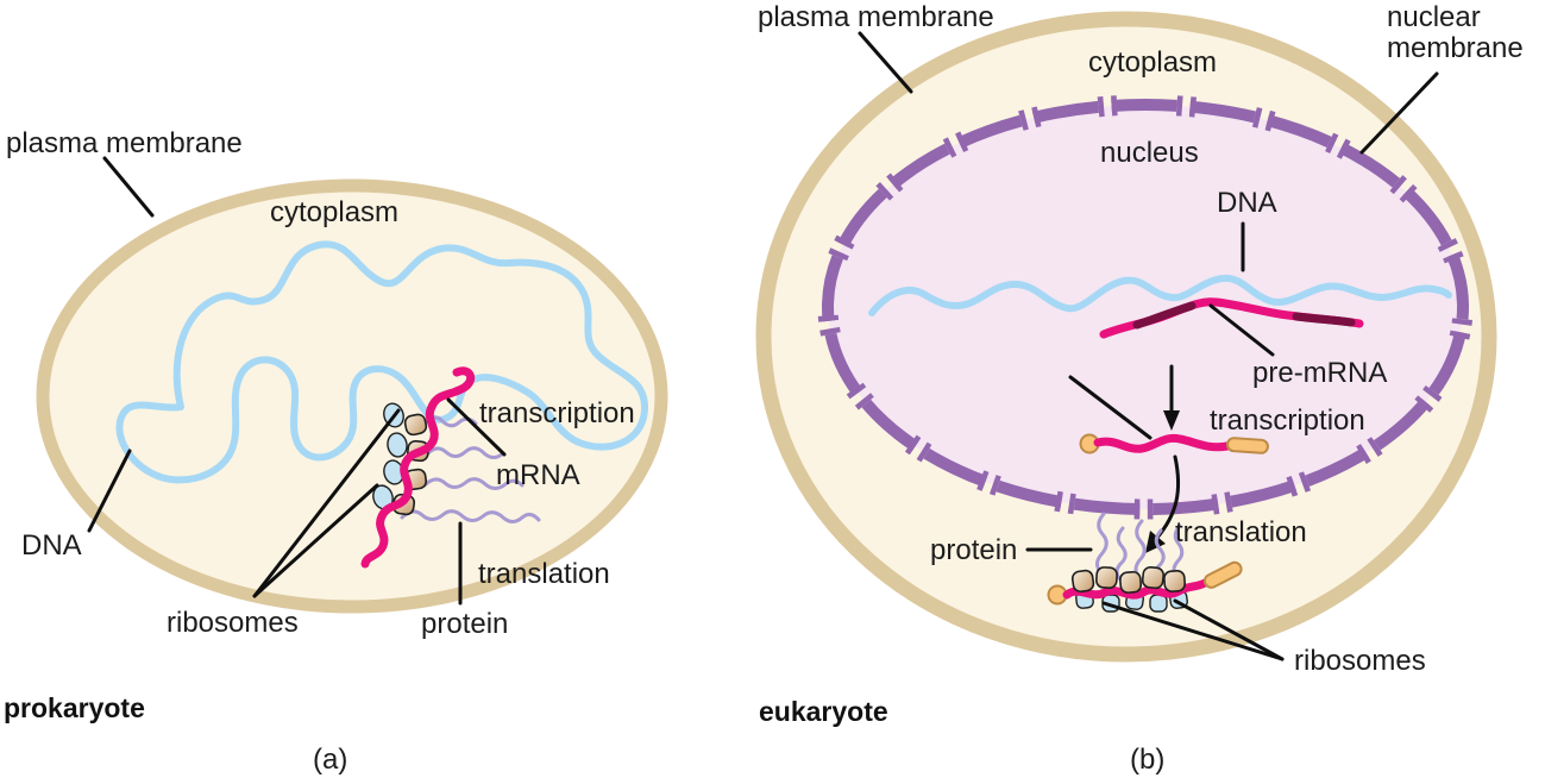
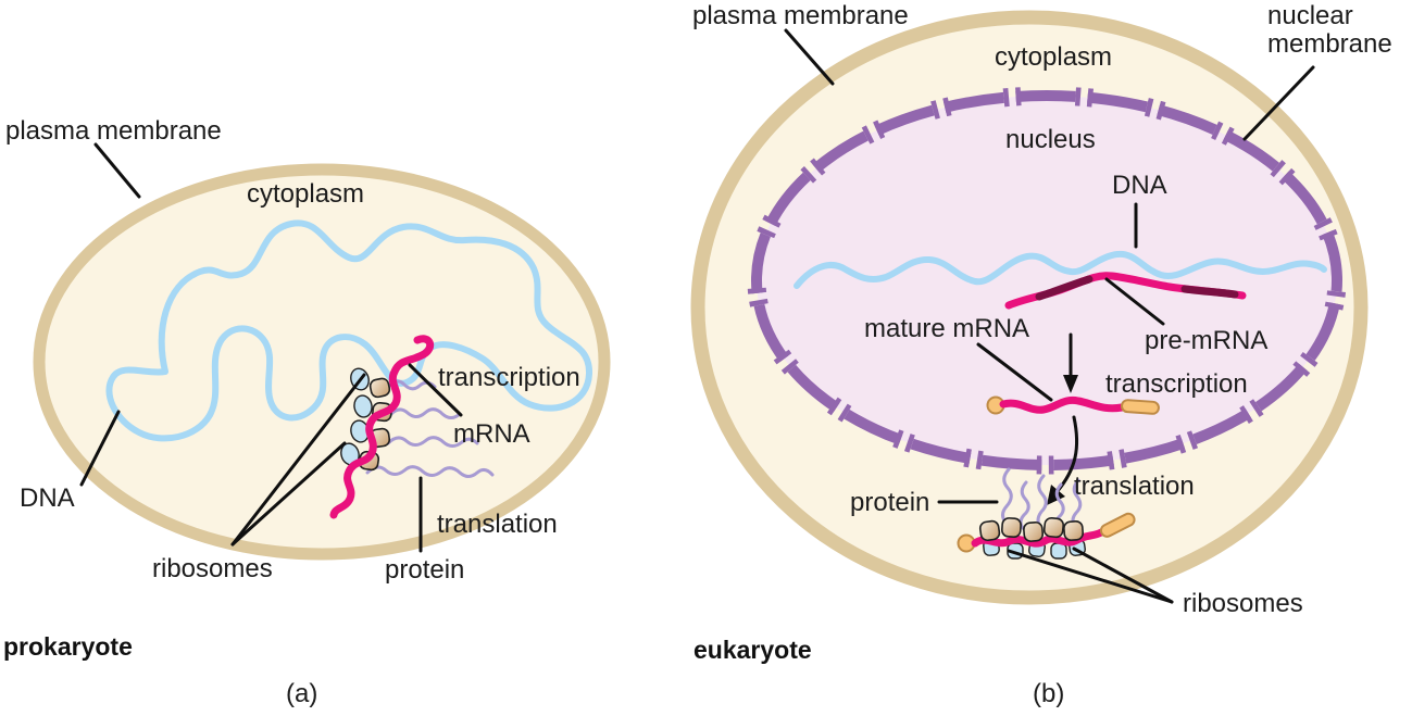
  plasma membrane
  cytoplasm
  transcription
  mRNA
  DNA
  ribosomes
  translation
  protein
  prokaryote
  (a)
  plasma membrane
  nuclear
  membrane
  cytoplasm
  nucleus
  DNA
+ mature mRNA
  pre-mRNA
  transcription
  translation
  protein
  ribosomes
  eukaryote
  (b)
